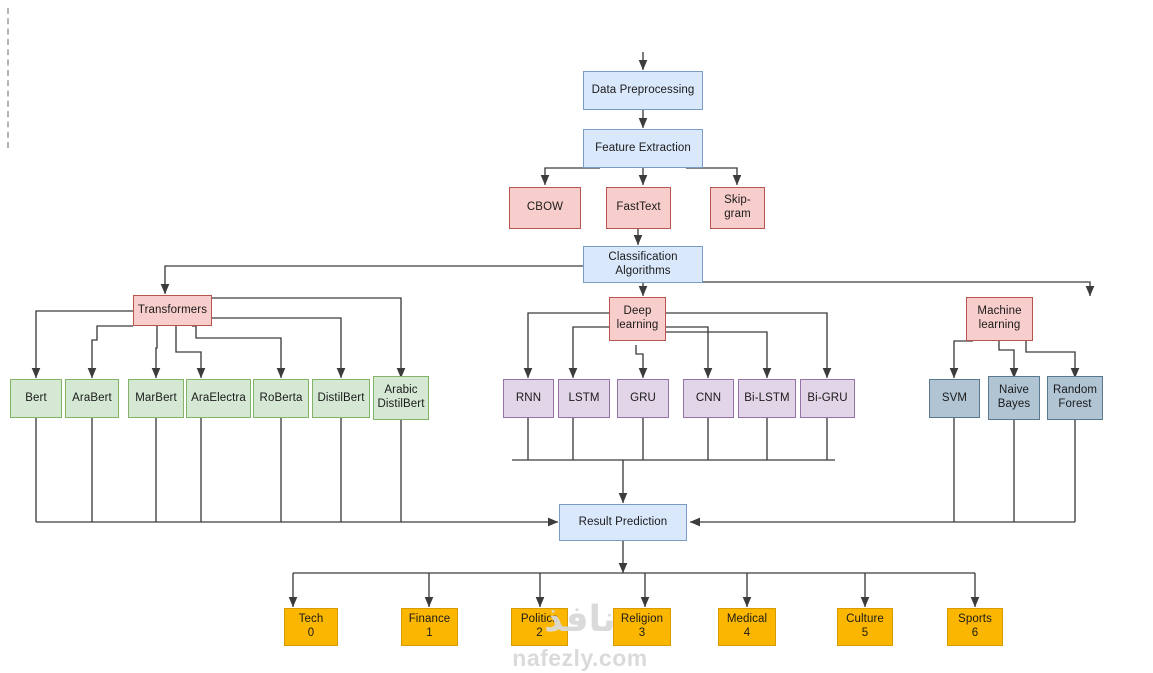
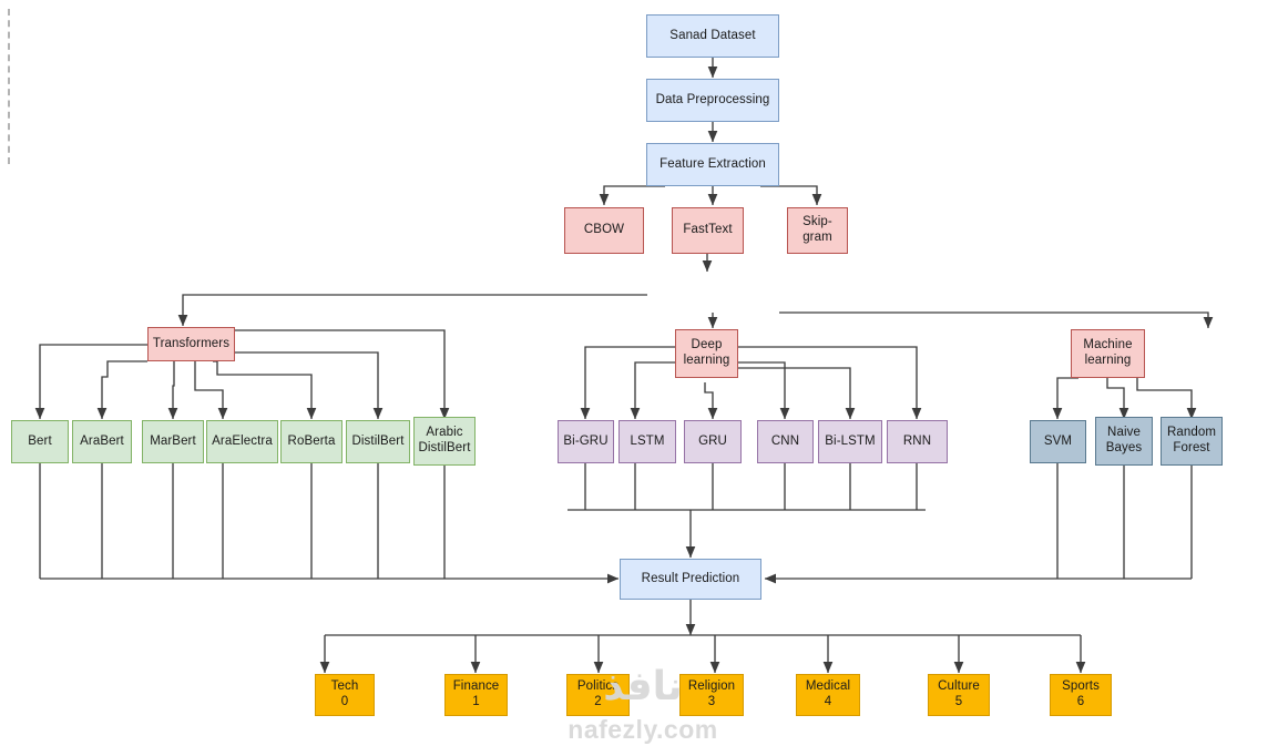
+ Sanad Dataset
  Data Preprocessing
  Feature Extraction
  CBOW
  FastText
  Skip-
  gram
- Classification
- Algorithms
  Transformers
  Deep
  learning
  Machine
  learning
  Bert
  AraBert
  MarBert
  AraElectra
  RoBerta
  DistilBert
  Arabic
  DistilBert
- RNN
+ Bi-GRU
  LSTM
  GRU
  CNN
  Bi-LSTM
- Bi-GRU
+ RNN
  SVM
  Naive
  Bayes
  Random
  Forest
  Result Prediction
  Tech
  0
  Finance
  1
  Politics
  2
  Religion
  3
  Medical
  4
  Culture
  5
  Sports
  6
  نافذ
  nafezly.com
